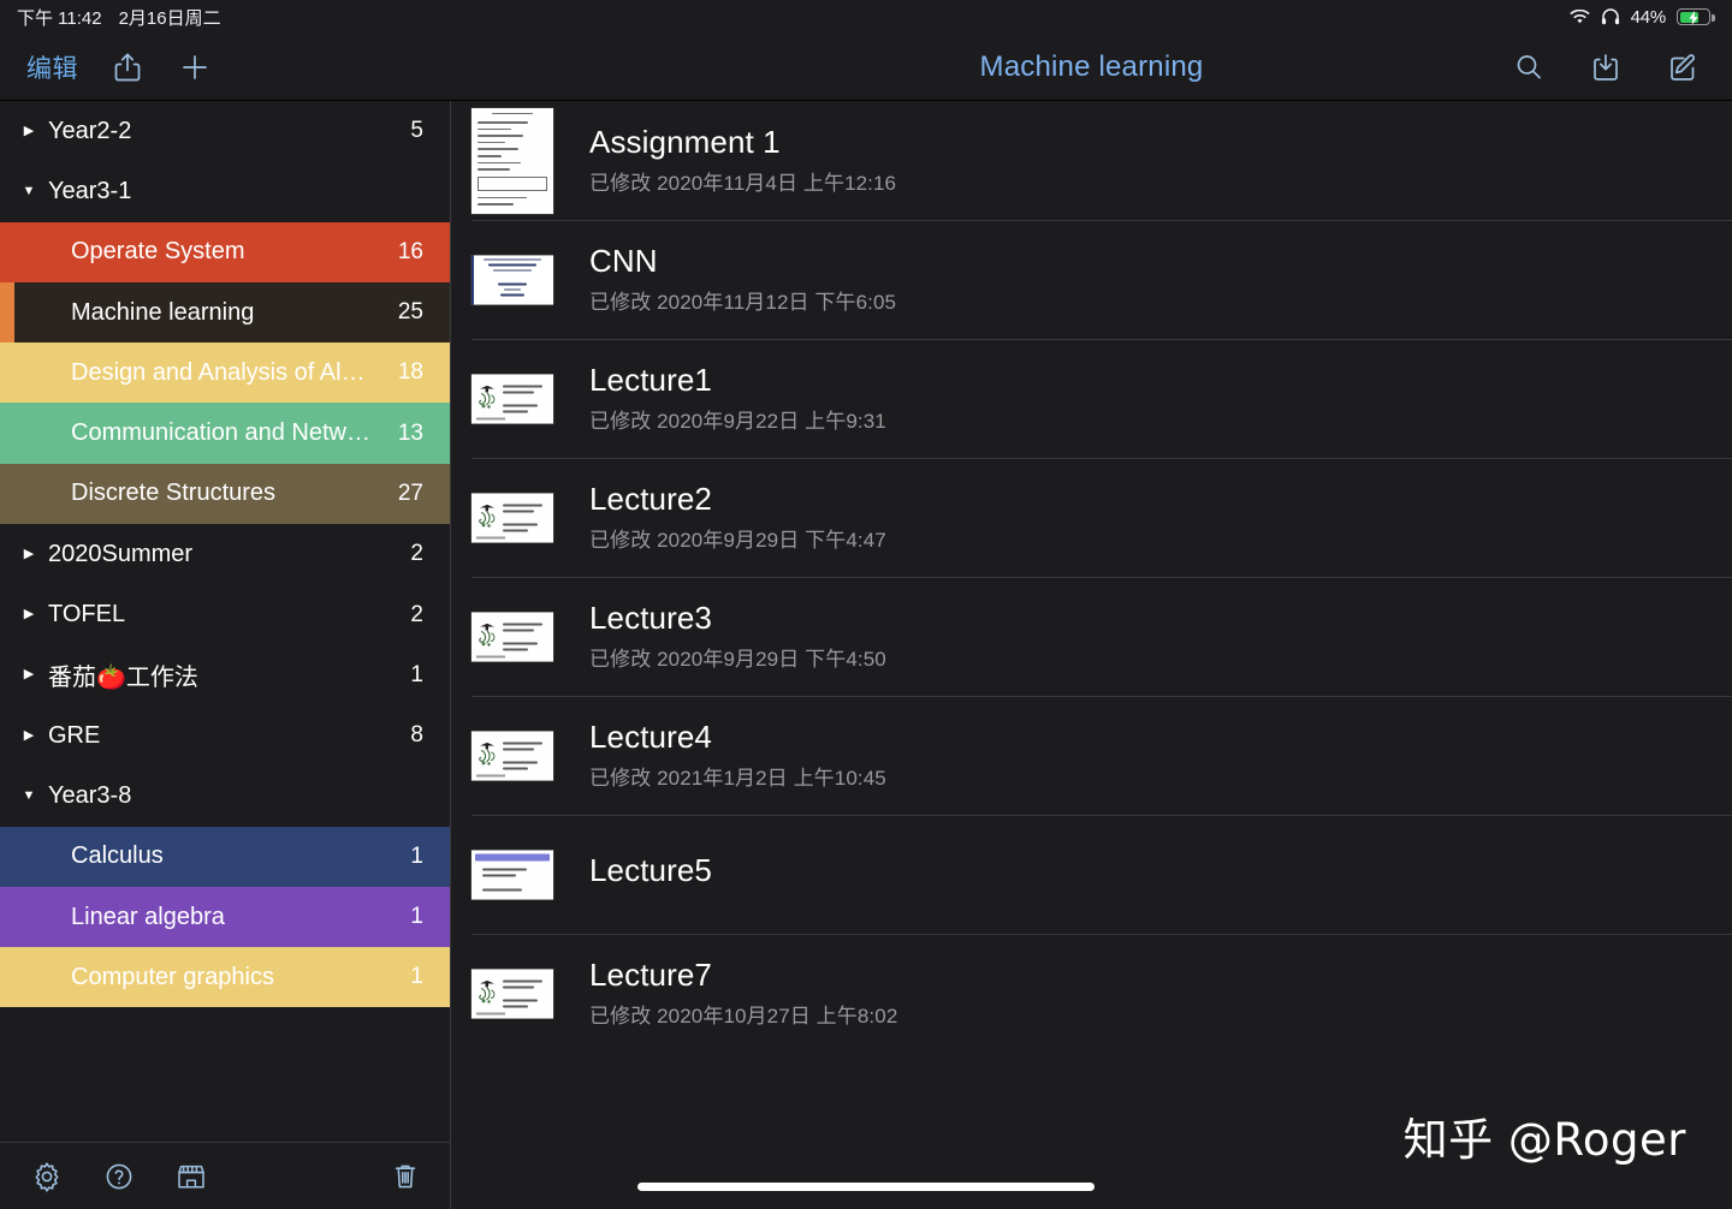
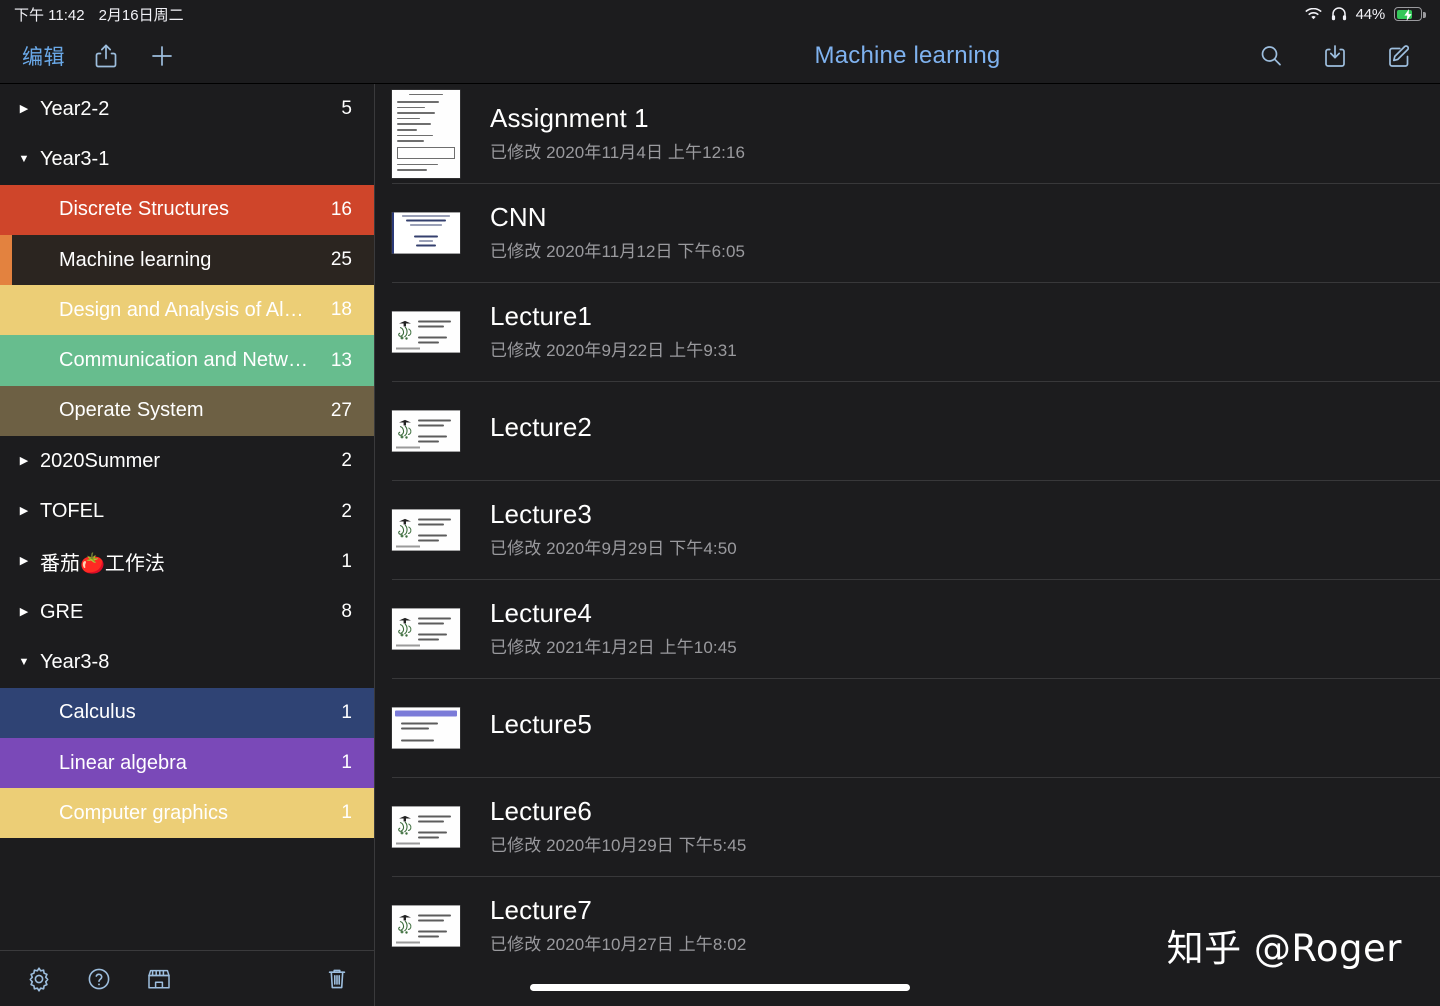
  下午 11:42
  2月16日周二
  44%
  编辑
  Machine learning
  ▶
  Year2-2
  5
  ▼
  Year3-1
- Operate System
+ Discrete Structures
  16
  Machine learning
  25
  Design and Analysis of Al…
  18
  Communication and Netw…
  13
- Discrete Structures
+ Operate System
  27
  ▶
  2020Summer
  2
  ▶
  TOFEL
  2
  ▶
  番茄🍅工作法
  1
  ▶
  GRE
  8
  ▼
  Year3-8
  Calculus
  1
  Linear algebra
  1
  Computer graphics
  1
  Assignment 1
  已修改 2020年11月4日 上午12:16
  CNN
  已修改 2020年11月12日 下午6:05
  Lecture1
  已修改 2020年9月22日 上午9:31
  Lecture2
- 已修改 2020年9月29日 下午4:47
  Lecture3
  已修改 2020年9月29日 下午4:50
  Lecture4
  已修改 2021年1月2日 上午10:45
  Lecture5
+ Lecture6
+ 已修改 2020年10月29日 下午5:45
  Lecture7
  已修改 2020年10月27日 上午8:02
  知乎 @Roger
